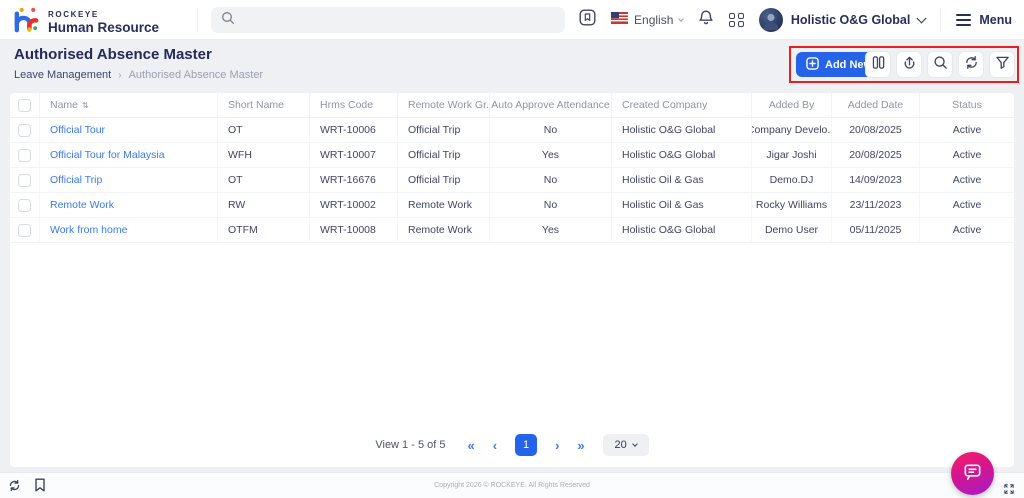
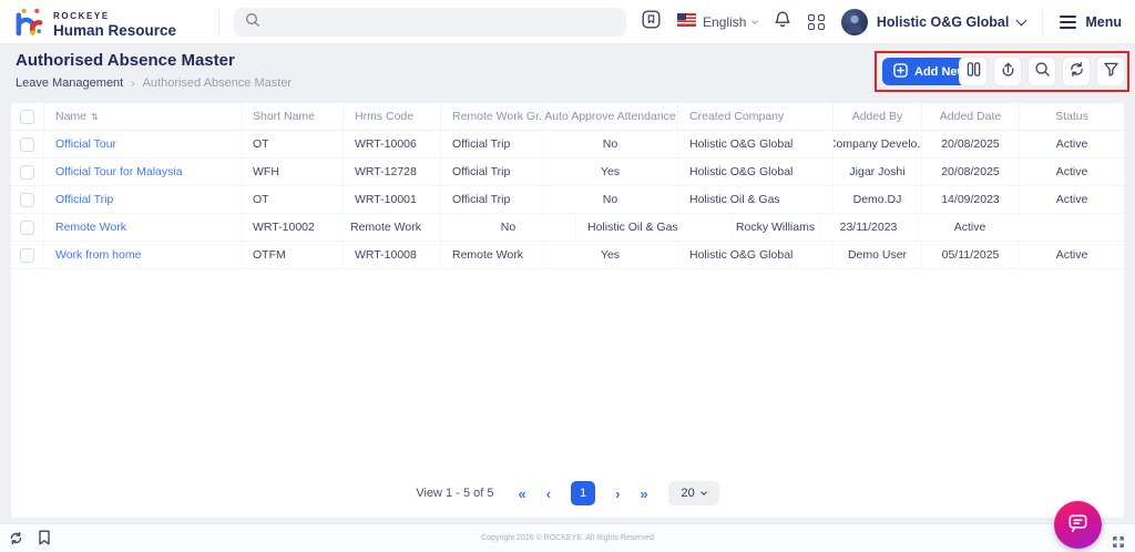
  ROCKEYE
  Human Resource
  English
  Holistic O&G Global
  Menu
  Authorised Absence Master
  Leave Management
  ›
  Authorised Absence Master
  Add Ne
  Name
  ⇅
  Short Name
  Hrms Code
  Remote Work Gr.
  Auto Approve Attendance
  Created Company
  Added By
  Added Date
  Status
  Official Tour
  OT
  WRT-10006
  Official Trip
  No
  Holistic O&G Global
  ompany Develo..
  20/08/2025
  Active
  Official Tour for Malaysia
  WFH
- WRT-10007
+ WRT-12728
  Official Trip
  Yes
  Holistic O&G Global
  Jigar Joshi
  20/08/2025
  Active
  Official Trip
  OT
- WRT-16676
+ WRT-10001
  Official Trip
  No
  Holistic Oil & Gas
  Demo.DJ
  14/09/2023
  Active
  Remote Work
- RW
  WRT-10002
  Remote Work
  No
  Holistic Oil & Gas
  Rocky Williams
  23/11/2023
  Active
  Work from home
  OTFM
  WRT-10008
  Remote Work
  Yes
  Holistic O&G Global
  Demo User
  05/11/2025
  Active
  View 1 - 5 of 5
  «
  ‹
  1
  ›
  »
  20
